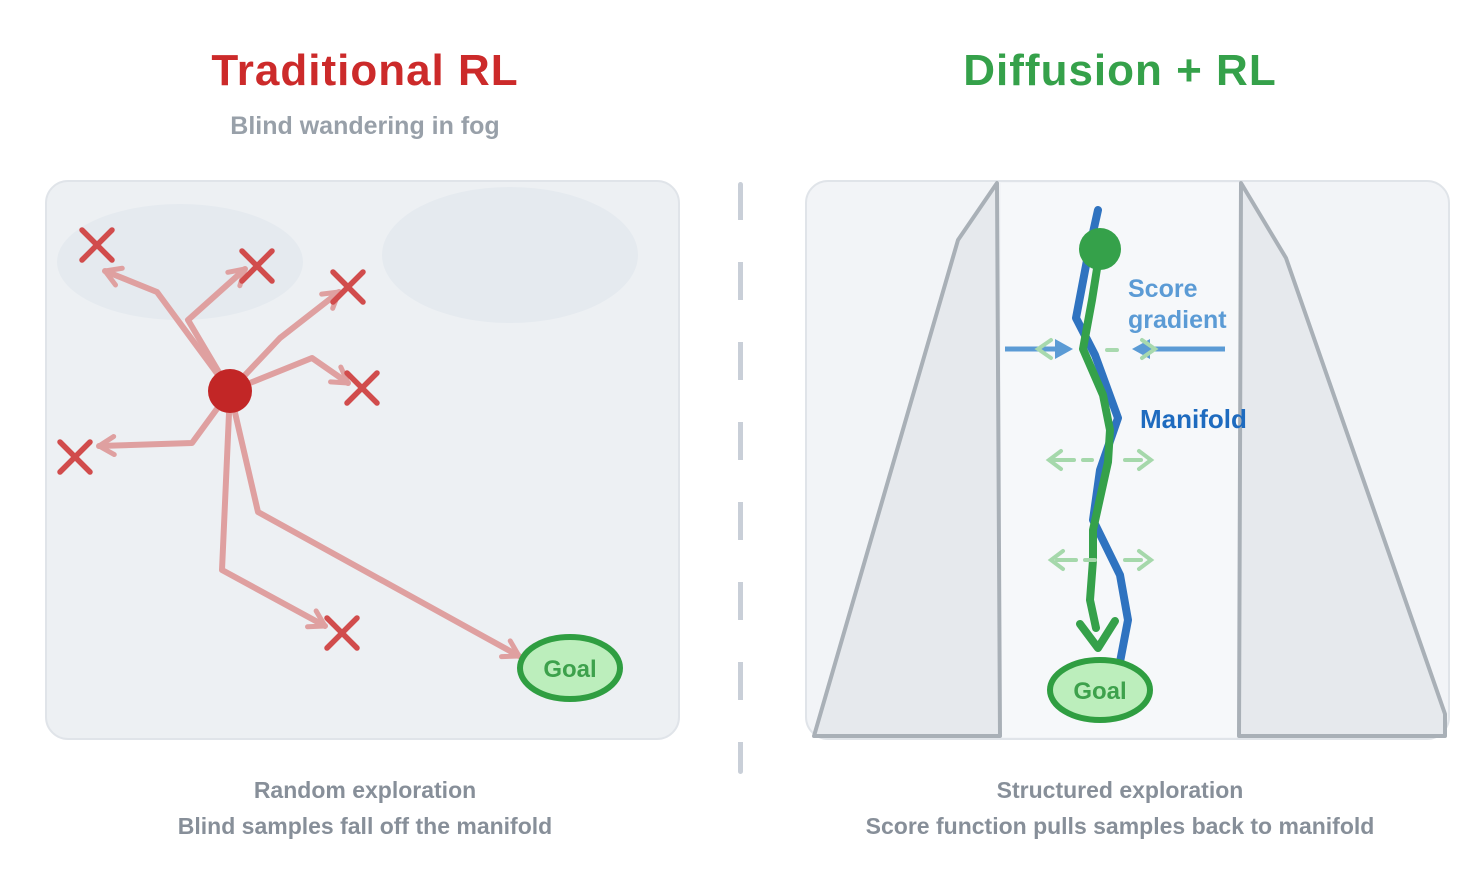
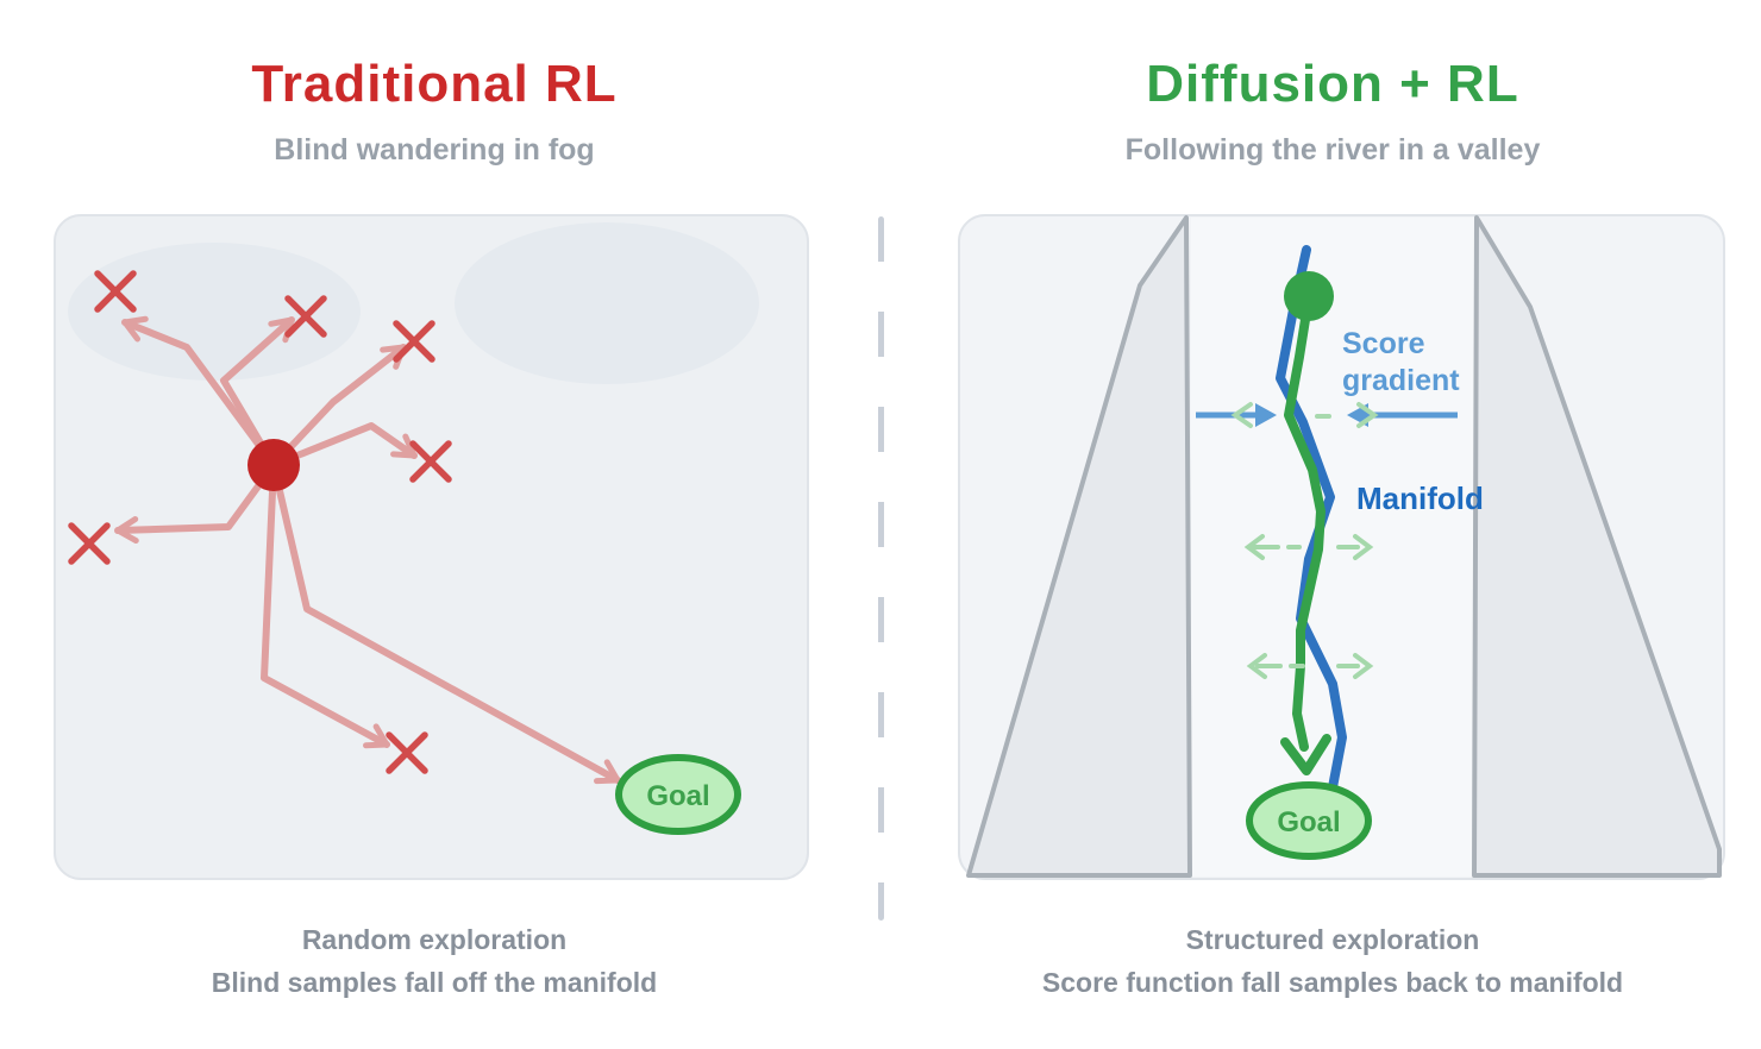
  Traditional RL
  Blind wandering in fog
  Goal
  Random exploration
  Blind samples fall off the manifold
  Diffusion + RL
+ Following the river in a valley
  Score
  gradient
  Manifold
  Goal
  Structured exploration
- Score function pulls samples back to manifold
+ Score function fall samples back to manifold
